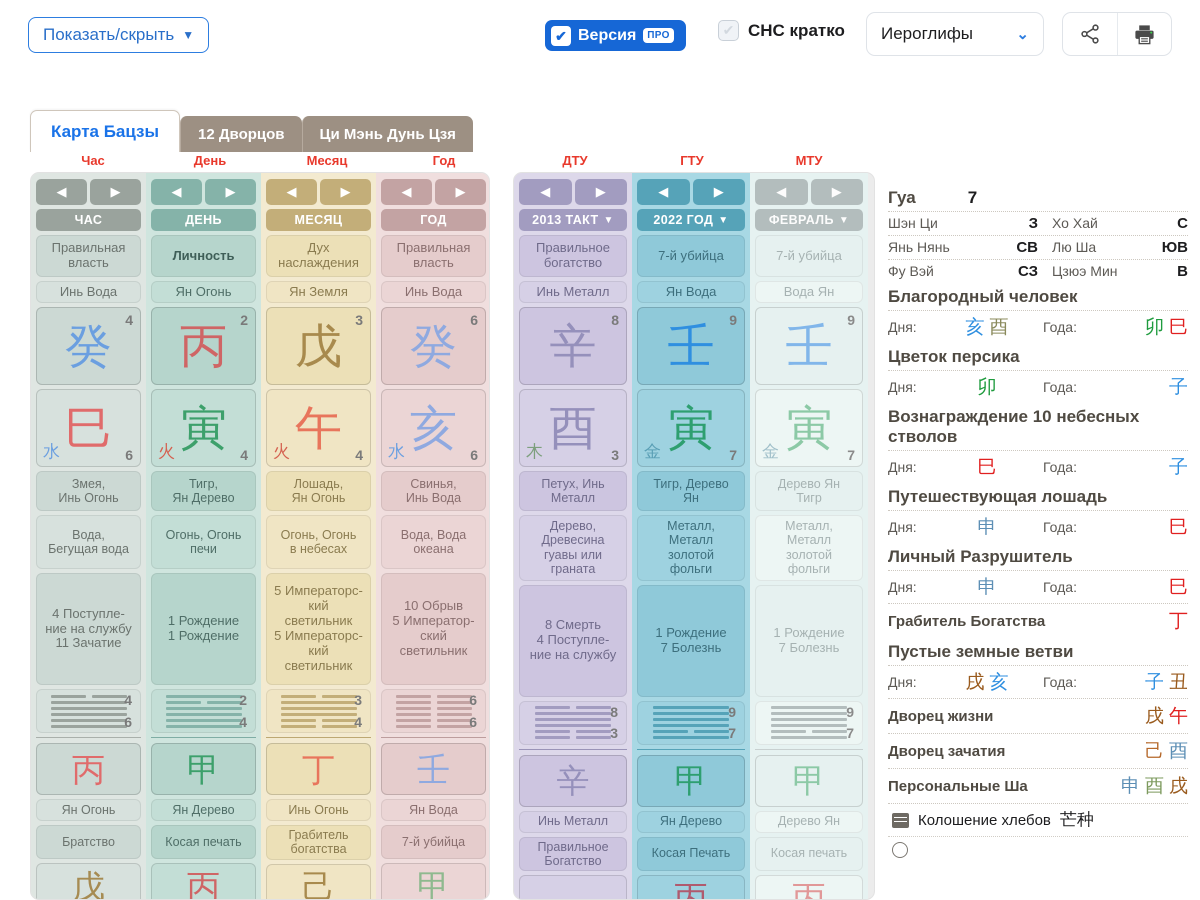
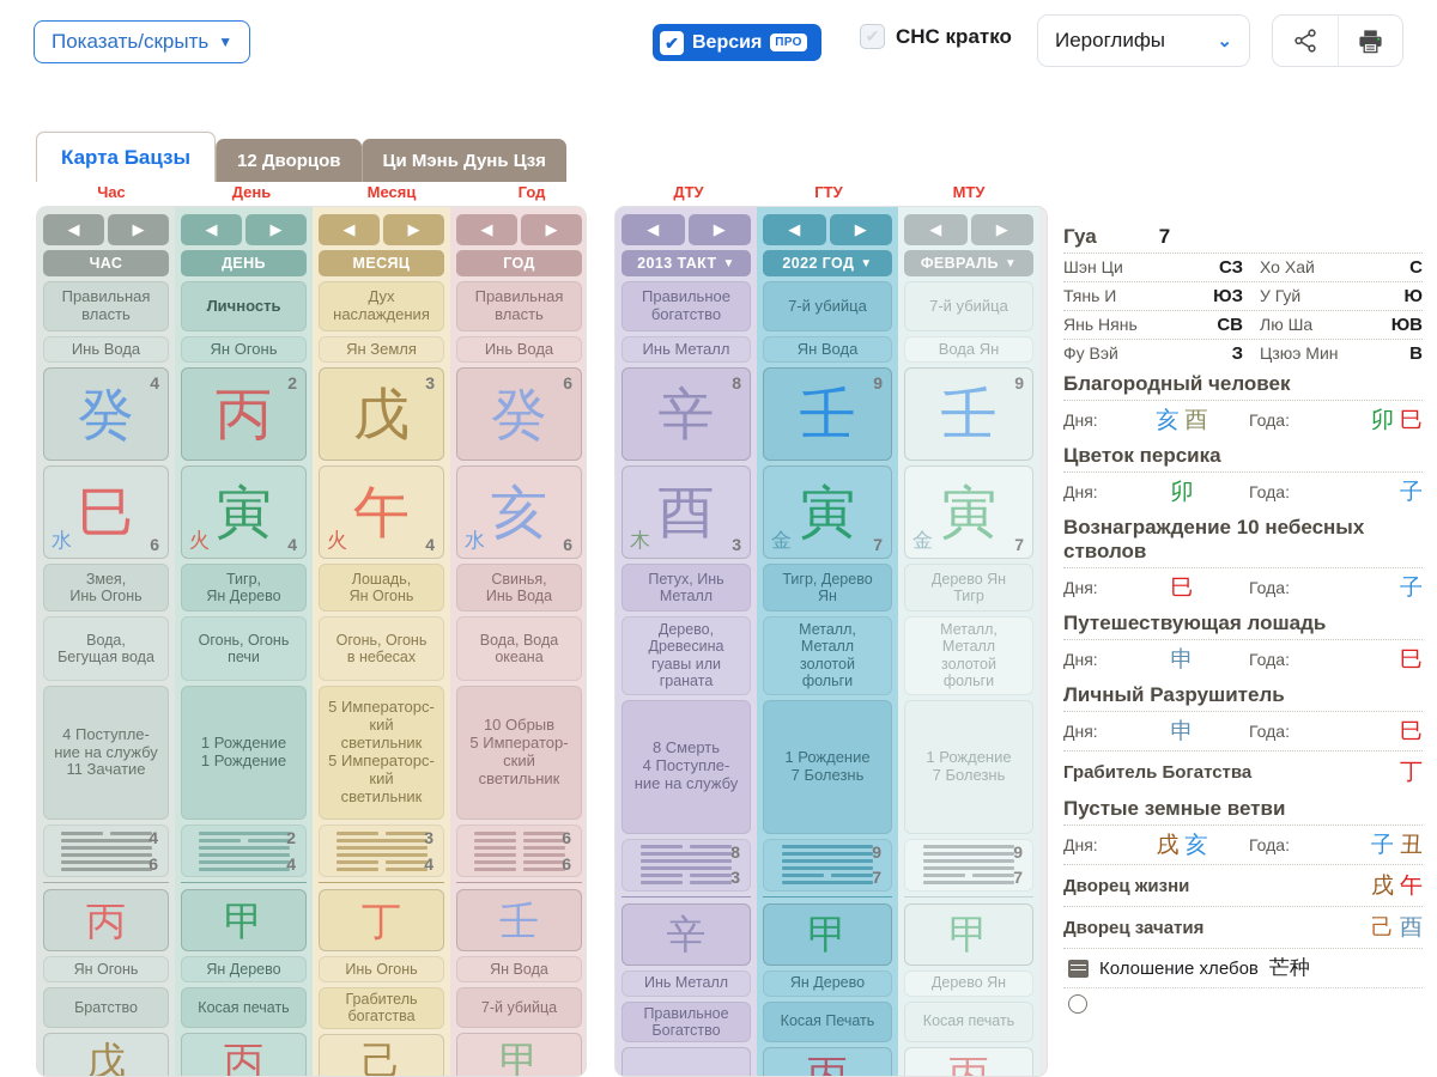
  Показать/скрыть
  ▼
  ✔
  Версия
  ПРО
  ✔
  СНС кратко
  Иероглифы
  ⌄
  Карта Бацзы
  12 Дворцов
  Ци Мэнь Дунь Цзя
  Час
  День
  Месяц
  Год
  ДТУ
  ГТУ
  МТУ
  ◀
  ▶
  ЧАС
  Правильная власть
  Инь Вода
  癸
  4
  巳
  6
  水
  Змея,
  Инь Огонь
  Вода,
  Бегущая вода
  4 Поступле-
  ние на службу
  11 Зачатие
  4
  6
  丙
  Ян Огонь
  Братство
  戊
  ◀
  ▶
  ДЕНЬ
  Личность
  Ян Огонь
  丙
  2
  寅
  4
  火
  Тигр,
  Ян Дерево
  Огонь, Огонь
  печи
  1 Рождение
  1 Рождение
  2
  4
  甲
  Ян Дерево
  Косая печать
  丙
  ◀
  ▶
  МЕСЯЦ
  Дух наслаждения
  Ян Земля
  戊
  3
  午
  4
  火
  Лошадь,
  Ян Огонь
  Огонь, Огонь
  в небесах
  5 Императорс-
  кий
  светильник
  5 Императорс-
  кий
  светильник
  3
  4
  丁
  Инь Огонь
  Грабитель богатства
  己
  ◀
  ▶
  ГОД
  Правильная власть
  Инь Вода
  癸
  6
  亥
  6
  水
  Свинья,
  Инь Вода
  Вода, Вода
  океана
  10 Обрыв
  5 Император-
  ский
  светильник
  6
  6
  壬
  Ян Вода
  7-й убийца
  甲
  ◀
  ▶
  2013 ТАКТ
  ▼
  Правильное богатство
  Инь Металл
  辛
  8
  酉
  3
  木
  Петух, Инь
  Металл
  Дерево,
  Древесина
  гуавы или
  граната
  8 Смерть
  4 Поступле-
  ние на службу
  8
  3
  辛
  Инь Металл
  Правильное Богатство
  ◀
  ▶
  2022 ГОД
  ▼
  7-й убийца
  Ян Вода
  壬
  9
  寅
  7
  金
  Тигр, Дерево
  Ян
  Металл,
  Металл
  золотой
  фольги
  1 Рождение
  7 Болезнь
  9
  7
  甲
  Ян Дерево
  Косая Печать
  丙
  ◀
  ▶
  ФЕВРАЛЬ
  ▼
  7-й убийца
  Вода Ян
  壬
  9
  寅
  7
  金
  Дерево Ян
  Тигр
  Металл,
  Металл
  золотой
  фольги
  1 Рождение
  7 Болезнь
  9
  7
  甲
  Дерево Ян
  Косая печать
  丙
  Гуа
  7
  Шэн Ци
- З
+ СЗ
  Хо Хай
  С
+ Тянь И
+ ЮЗ
+ У Гуй
+ Ю
  Янь Нянь
  СВ
  Лю Ша
  ЮВ
  Фу Вэй
- СЗ
+ З
  Цзюэ Мин
  В
  Благородный человек
  Дня:
  亥 酉
  Года:
  卯 巳
  Цветок персика
  Дня:
  卯
  Года:
  子
  Вознаграждение 10 небесных стволов
  Дня:
  巳
  Года:
  子
  Путешествующая лошадь
  Дня:
  申
  Года:
  巳
  Личный Разрушитель
  Дня:
  申
  Года:
  巳
  Грабитель Богатства
  丁
  Пустые земные ветви
  Дня:
  戌 亥
  Года:
  子 丑
  Дворец жизни
  戌 午
  Дворец зачатия
  己 酉
- Персональные Ша
- 申 酉 戌
  Колошение хлебов
  芒种
